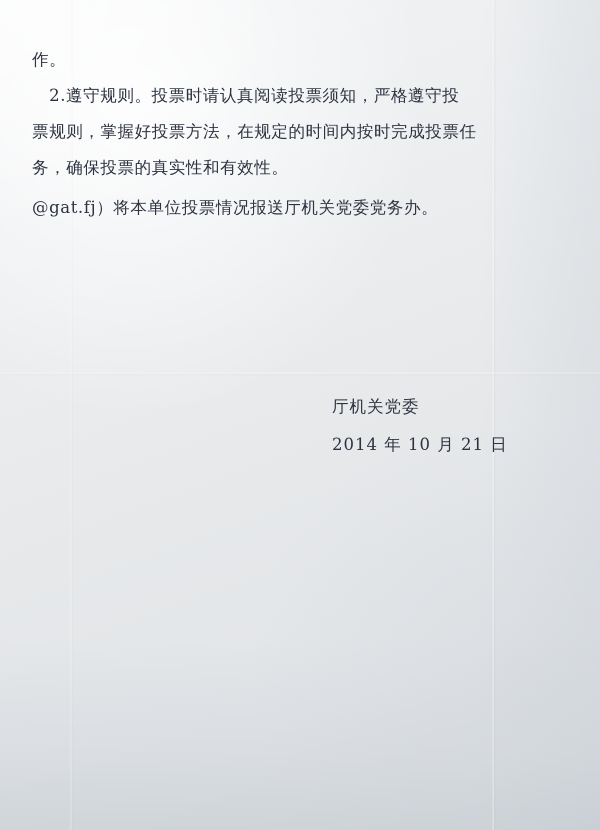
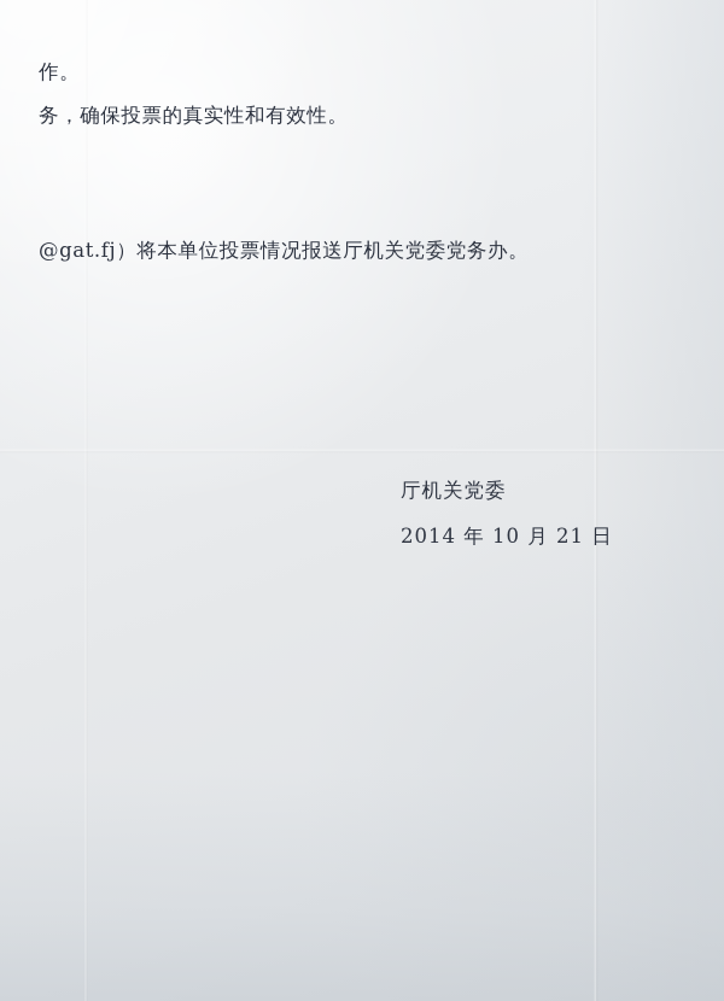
  作。
- 2.遵守规则。投票时请认真阅读投票须知，严格遵守投
- 票规则，掌握好投票方法，在规定的时间内按时完成投票任
  务，确保投票的真实性和有效性。
  @gat.fj）将本单位投票情况报送厅机关党委党务办。
  厅机关党委
  2014 年 10 月 21 日
